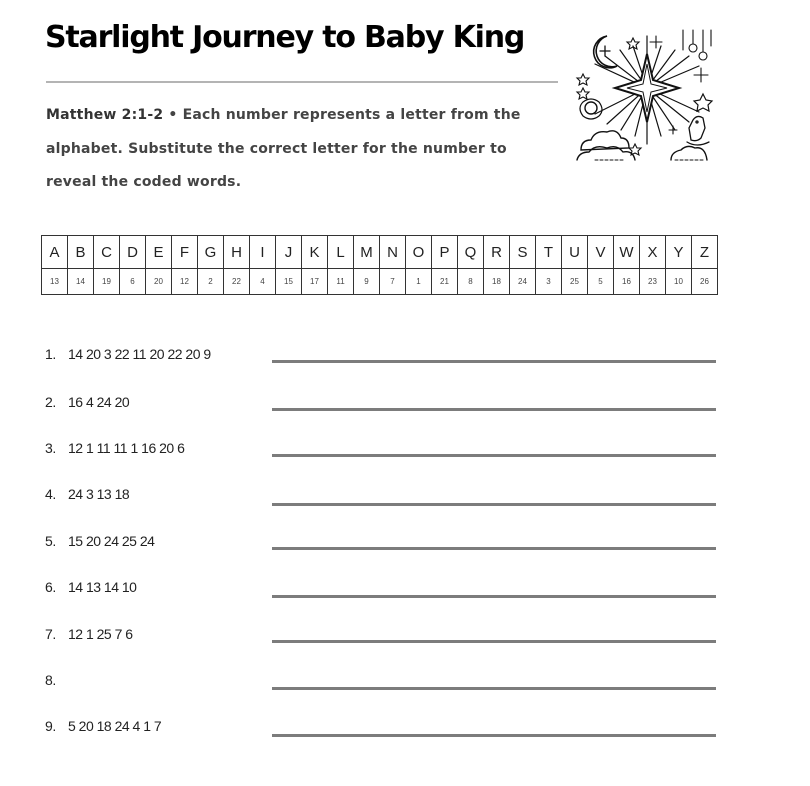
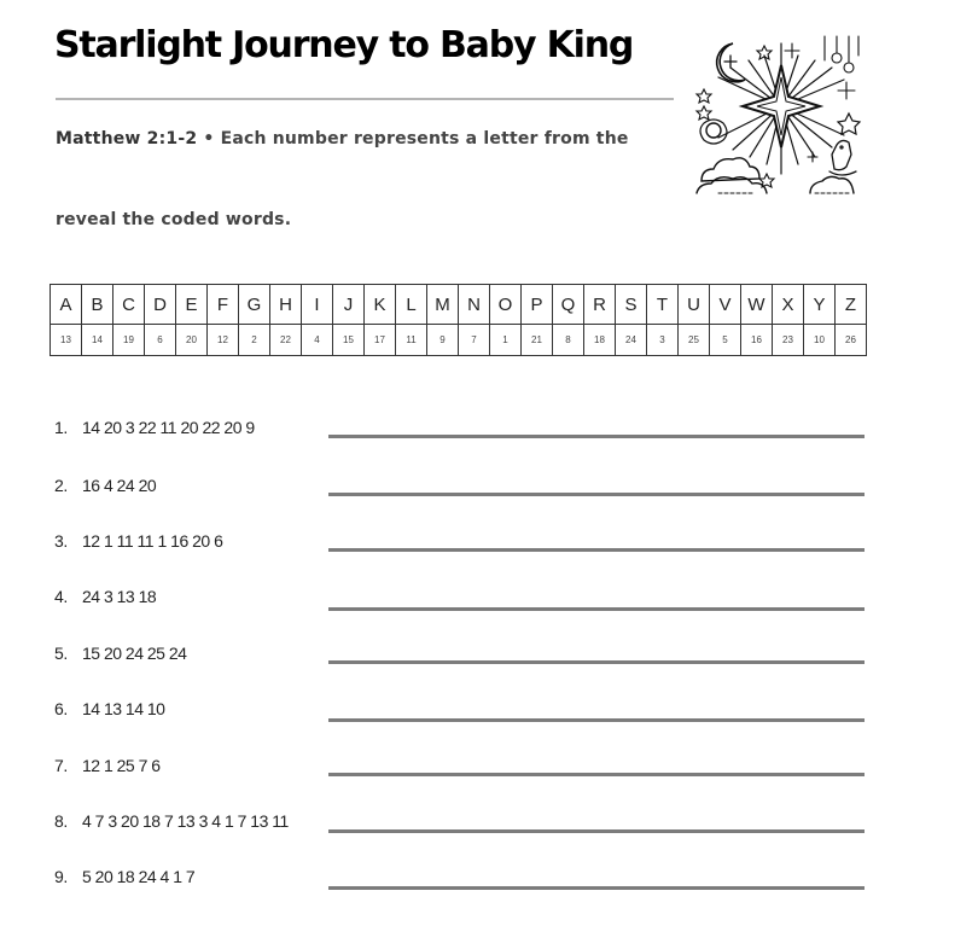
  Starlight Journey to Baby King
  Matthew 2:1-2 • Each number represents a letter from the
- alphabet. Substitute the correct letter for the number to
  reveal the coded words.
  A	B	C	D	E	F	G	H	I	J	K	L	M	N	O	P	Q	R	S	T	U	V	W	X	Y	Z
  13	14	19	6	20	12	2	22	4	15	17	11	9	7	1	21	8	18	24	3	25	5	16	23	10	26
  1.
  14 20 3 22 11 20 22 20 9
  2.
  16 4 24 20
  3.
  12 1 11 11 1 16 20 6
  4.
  24 3 13 18
  5.
  15 20 24 25 24
  6.
  14 13 14 10
  7.
  12 1 25 7 6
  8.
+ 4 7 3 20 18 7 13 3 4 1 7 13 11
  9.
  5 20 18 24 4 1 7
